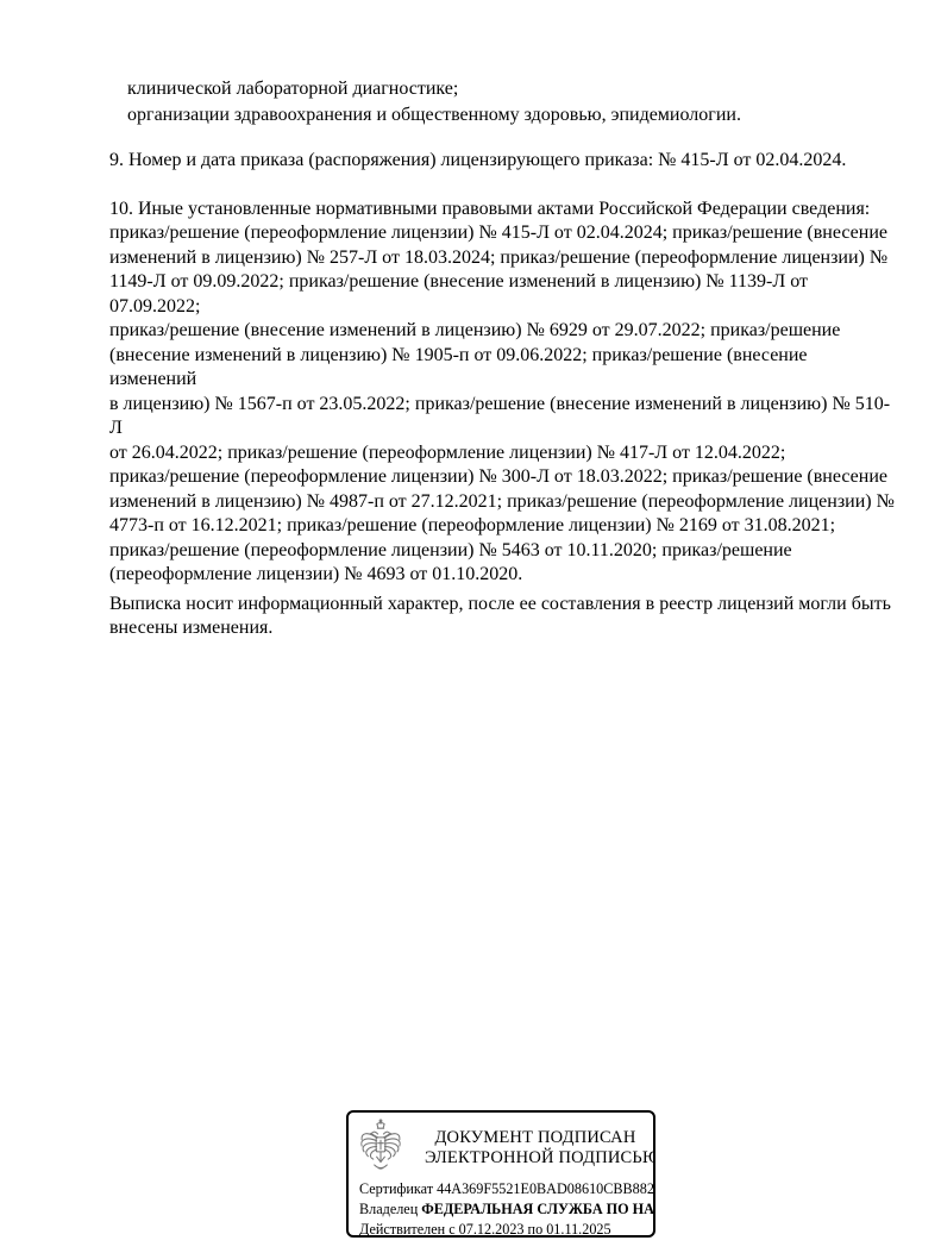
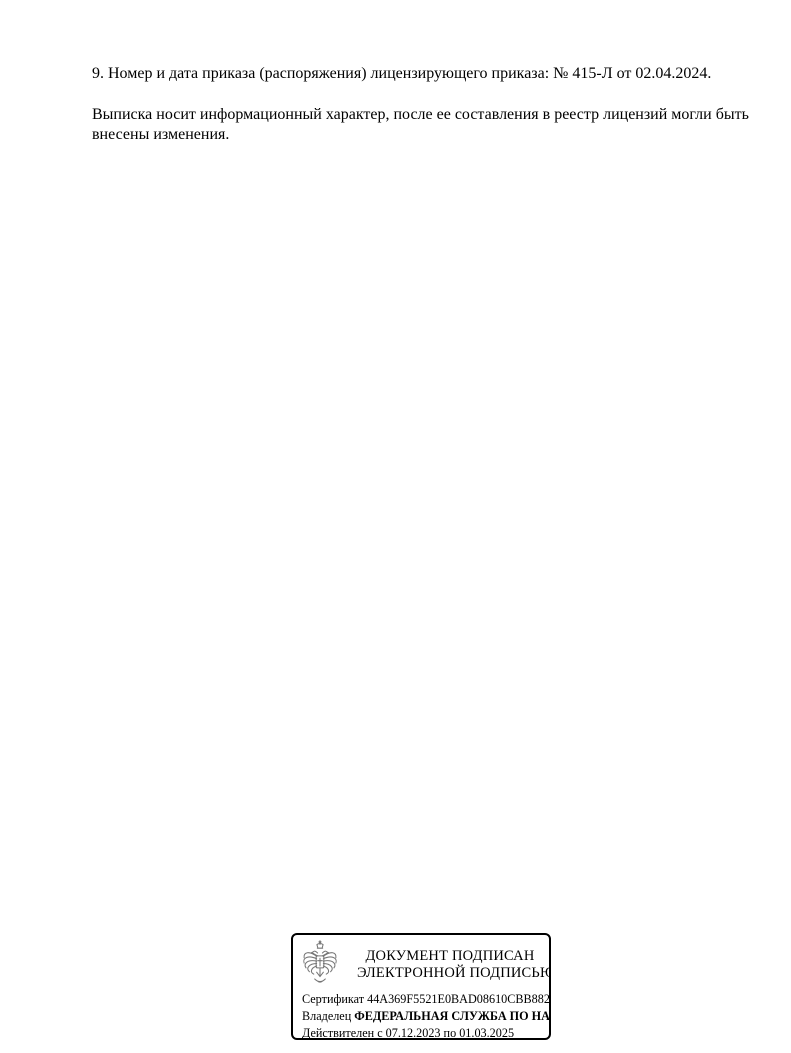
- клинической лабораторной диагностике;
- организации здравоохранения и общественному здоровью, эпидемиологии.
  9. Номер и дата приказа (распоряжения) лицензирующего приказа: № 415-Л от 02.04.2024.
- 10. Иные установленные нормативными правовыми актами Российской Федерации сведения:
- приказ/решение (переоформление лицензии) № 415-Л от 02.04.2024; приказ/решение (внесение
- изменений в лицензию) № 257-Л от 18.03.2024; приказ/решение (переоформление лицензии) №
- 1149-Л от 09.09.2022; приказ/решение (внесение изменений в лицензию) № 1139-Л от 07.09.2022;
- приказ/решение (внесение изменений в лицензию) № 6929 от 29.07.2022; приказ/решение
- (внесение изменений в лицензию) № 1905-п от 09.06.2022; приказ/решение (внесение изменений
- в лицензию) № 1567-п от 23.05.2022; приказ/решение (внесение изменений в лицензию) № 510-Л
- от 26.04.2022; приказ/решение (переоформление лицензии) № 417-Л от 12.04.2022;
- приказ/решение (переоформление лицензии) № 300-Л от 18.03.2022; приказ/решение (внесение
- изменений в лицензию) № 4987-п от 27.12.2021; приказ/решение (переоформление лицензии) №
- 4773-п от 16.12.2021; приказ/решение (переоформление лицензии) № 2169 от 31.08.2021;
- приказ/решение (переоформление лицензии) № 5463 от 10.11.2020; приказ/решение
- (переоформление лицензии) № 4693 от 01.10.2020.
  Выписка носит информационный характер, после ее составления в реестр лицензий могли быть
  внесены изменения.
  ДОКУМЕНТ ПОДПИСАН
  ЭЛЕКТРОННОЙ ПОДПИСЬЮ
  Сертификат 44A369F5521E0BAD08610CBB882
  Владелец ФЕДЕРАЛЬНАЯ СЛУЖБА ПО НА
- Действителен с 07.12.2023 по 01.11.2025
+ Действителен с 07.12.2023 по 01.03.2025
